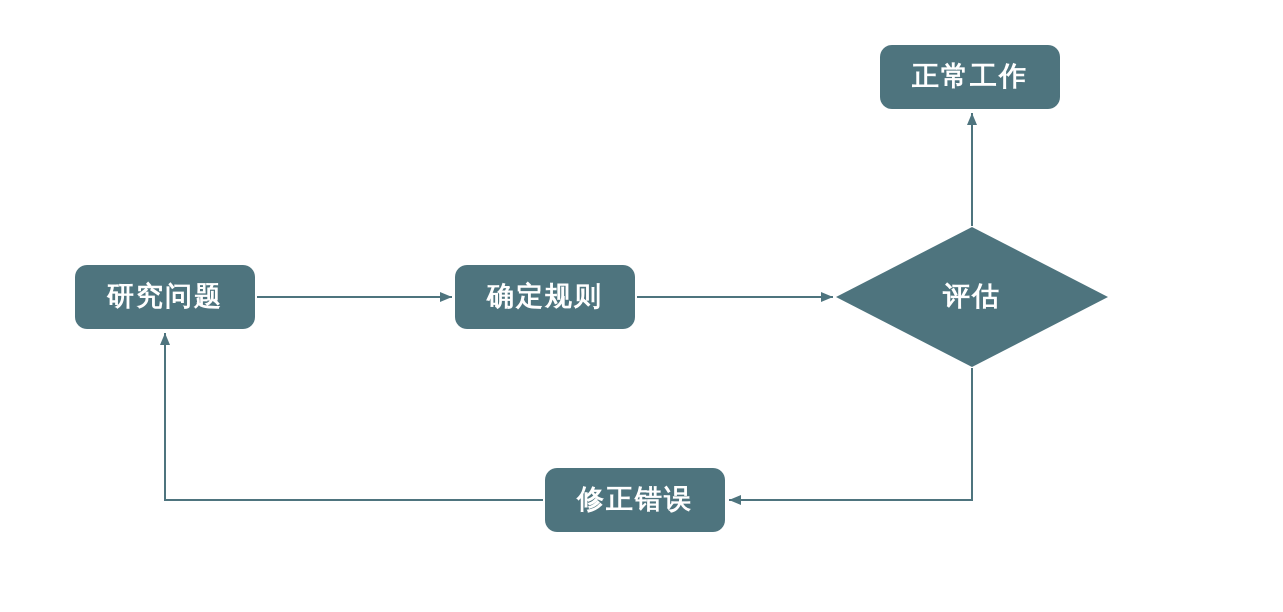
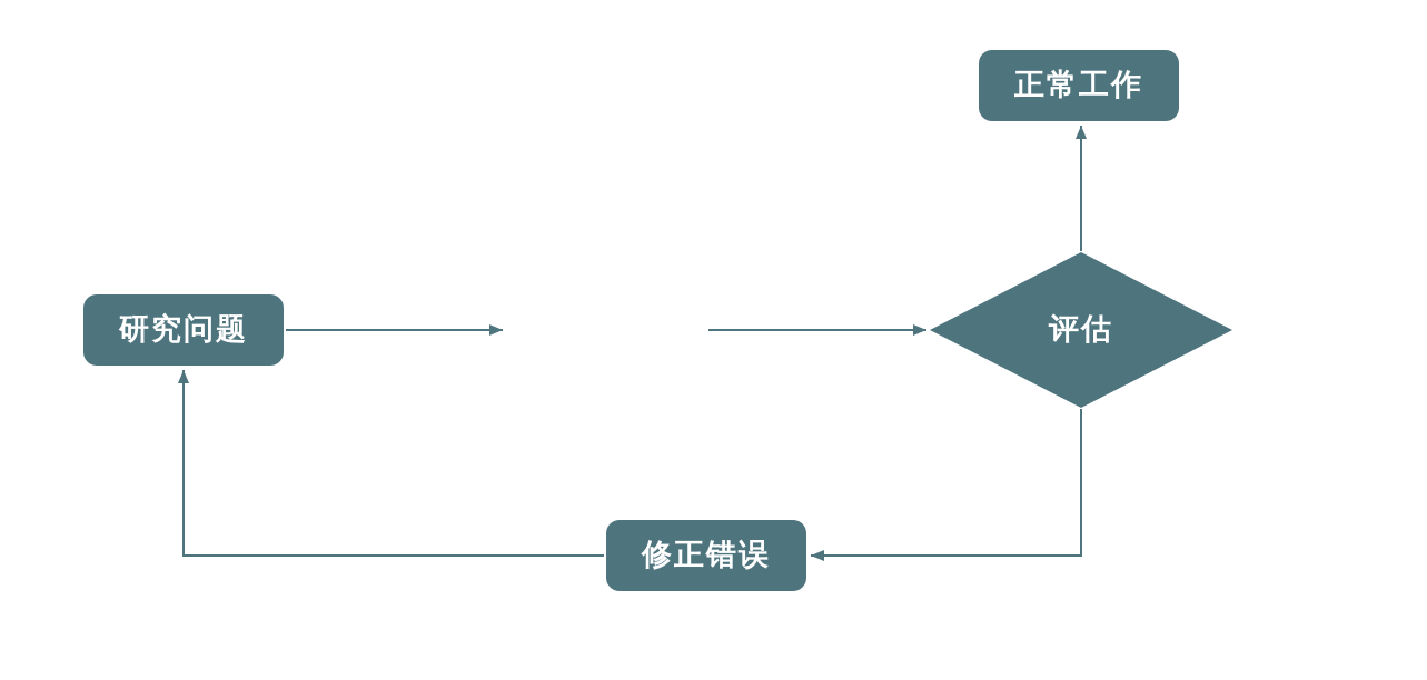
  研究问题
- 确定规则
  评估
  正常工作
  修正错误
